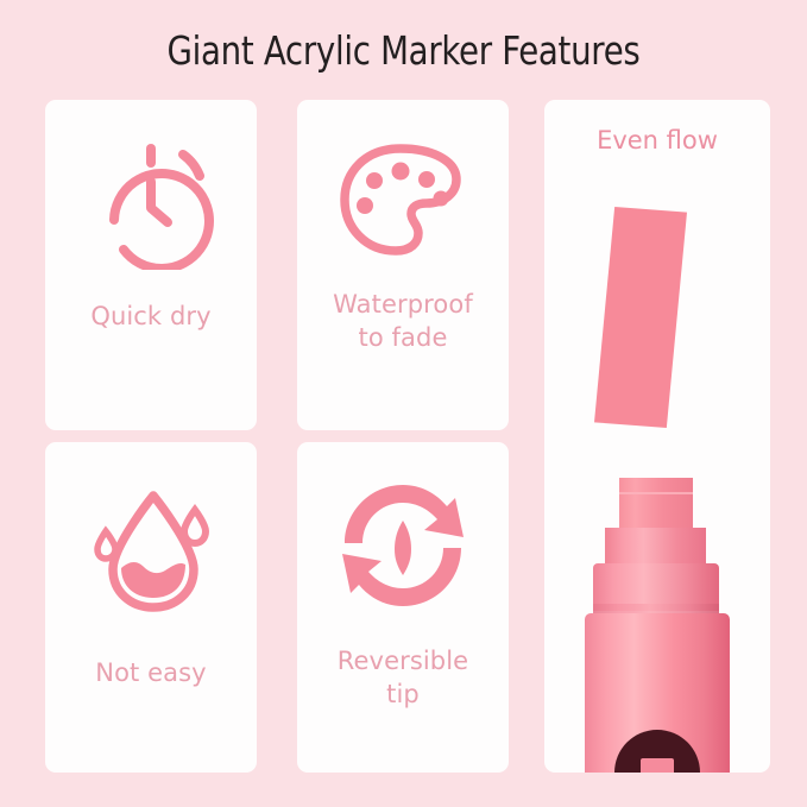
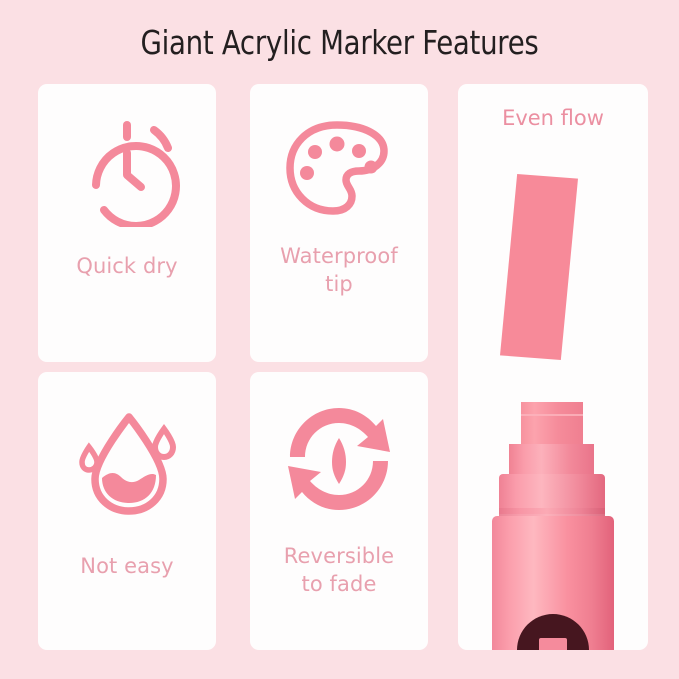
  Giant Acrylic Marker Features
  Quick dry
  Waterproof
- to fade
+ tip
  Not easy
  Reversible
- tip
+ to fade
  Even flow
